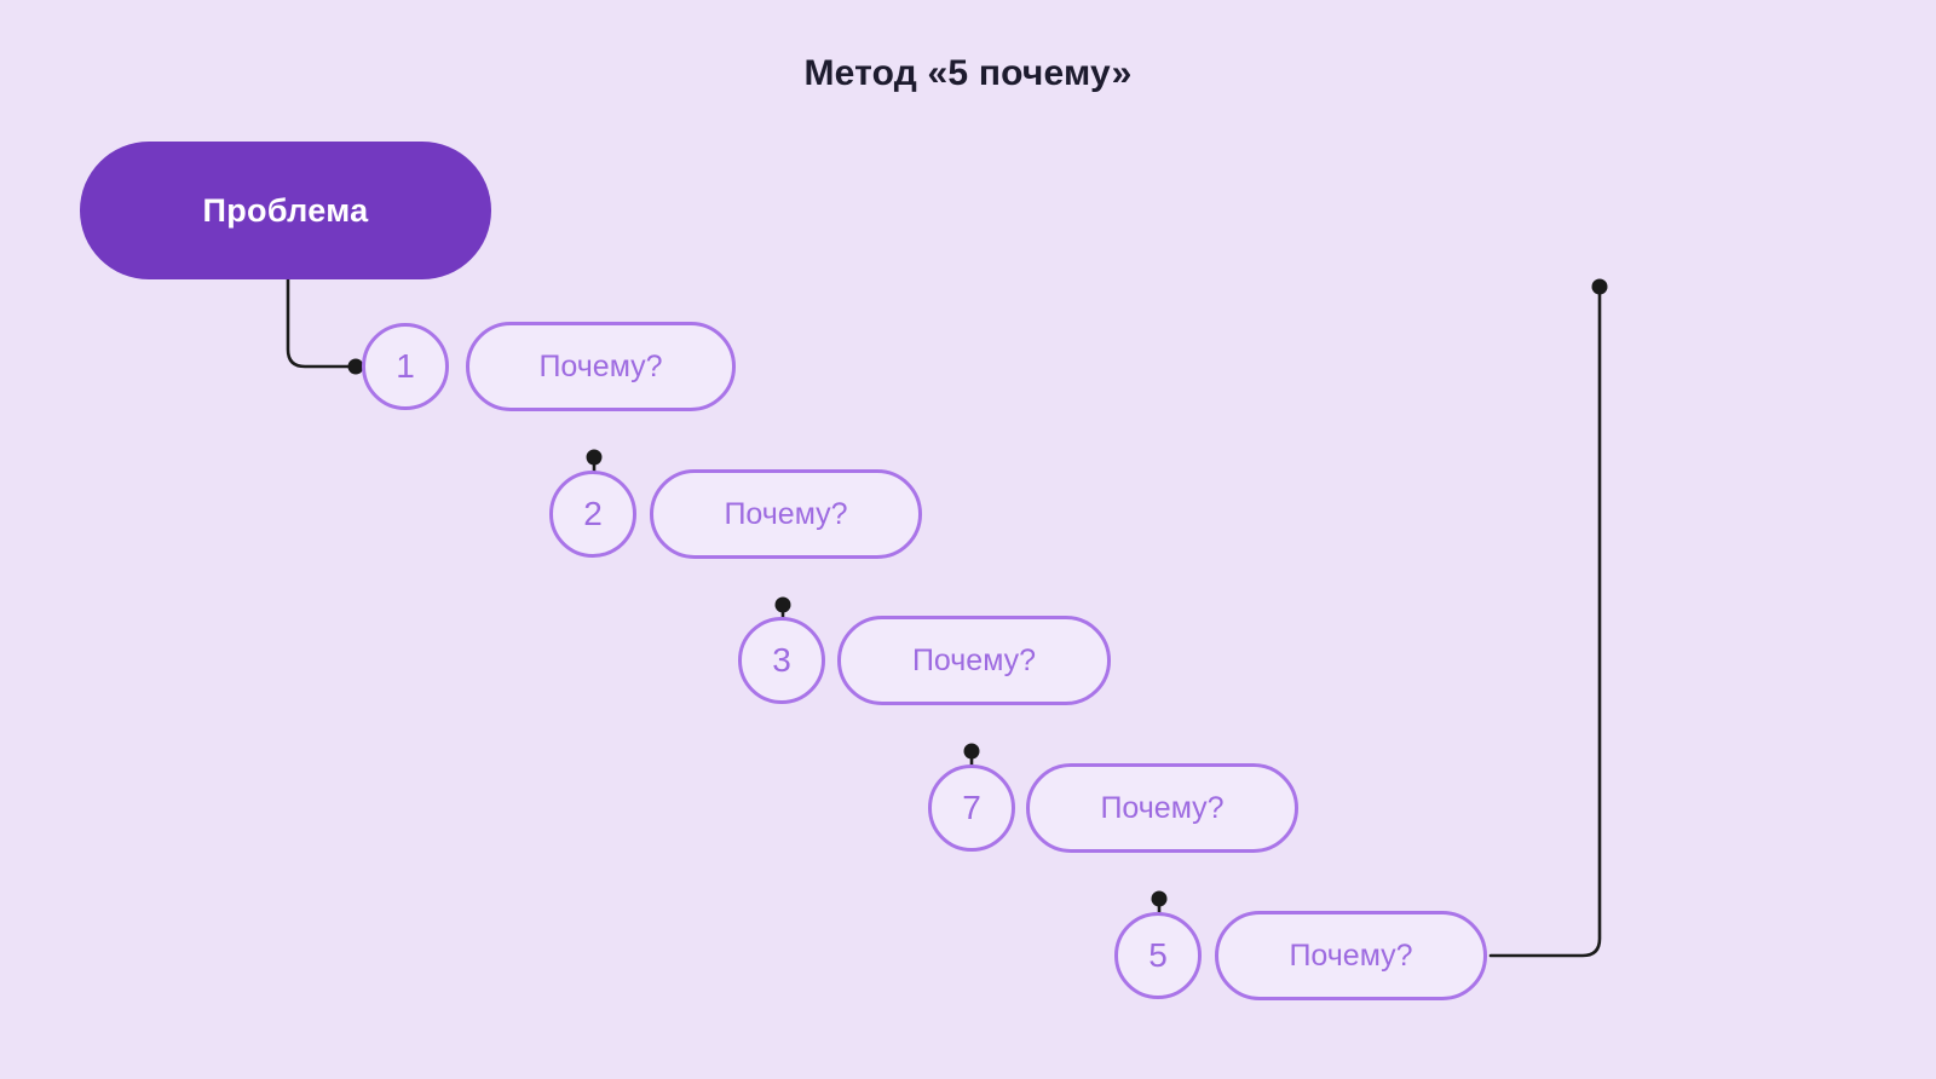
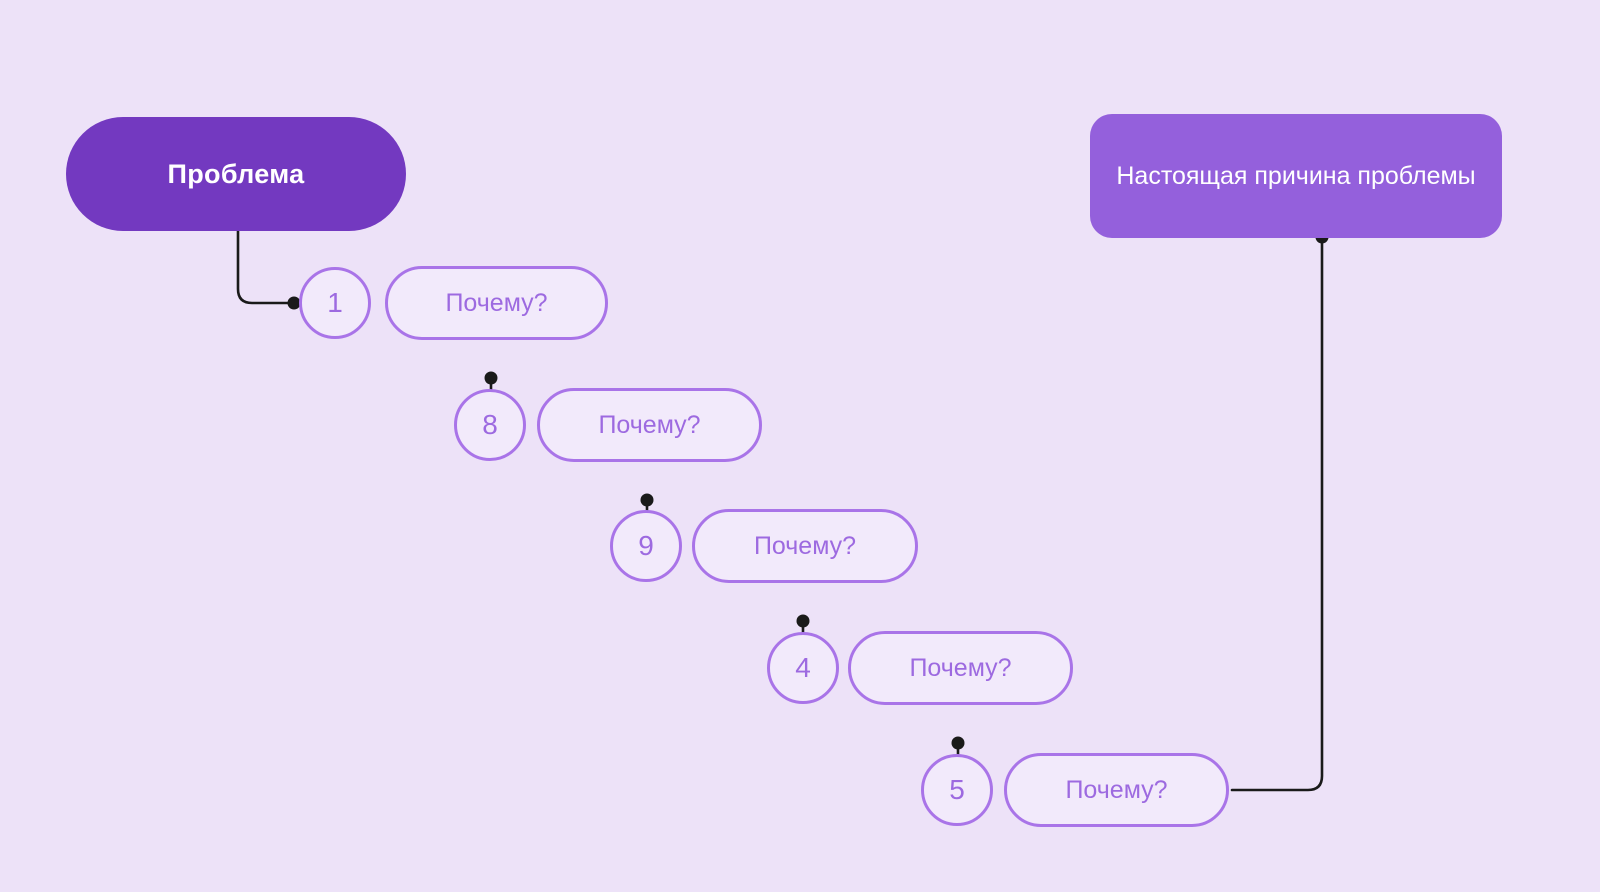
- Метод «5 почему»
  Проблема
+ Настоящая причина проблемы
  1
  Почему?
- 2
+ 8
  Почему?
- 3
+ 9
  Почему?
- 7
+ 4
  Почему?
  5
  Почему?
